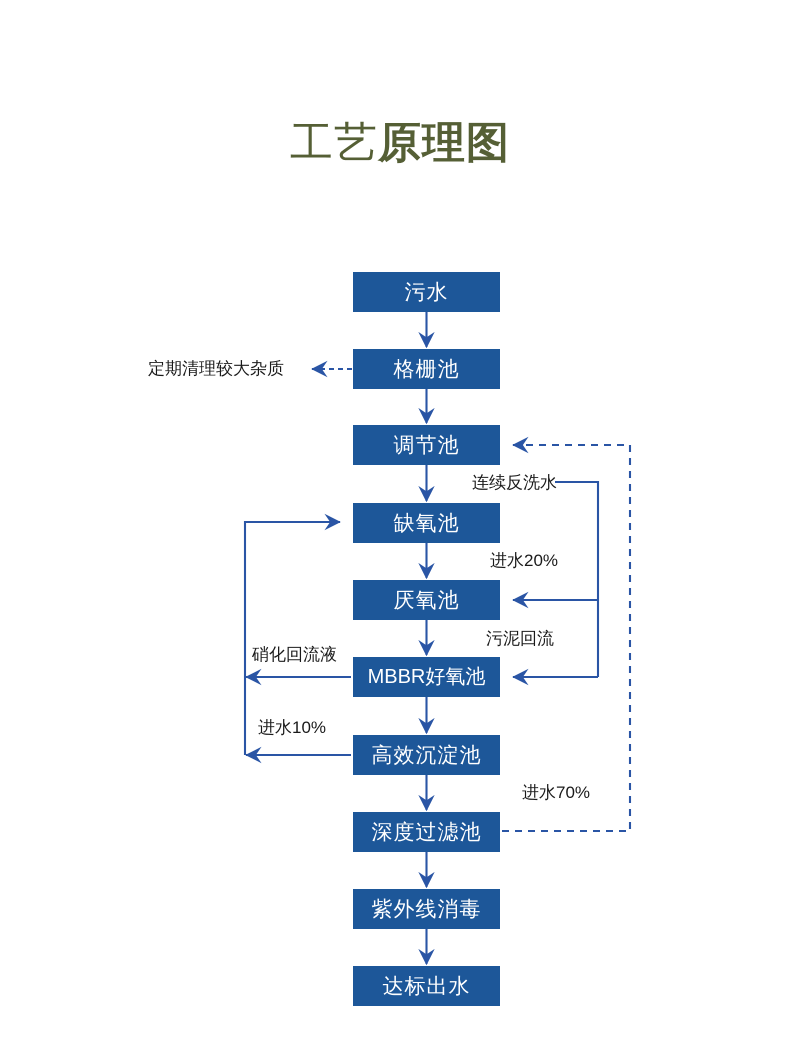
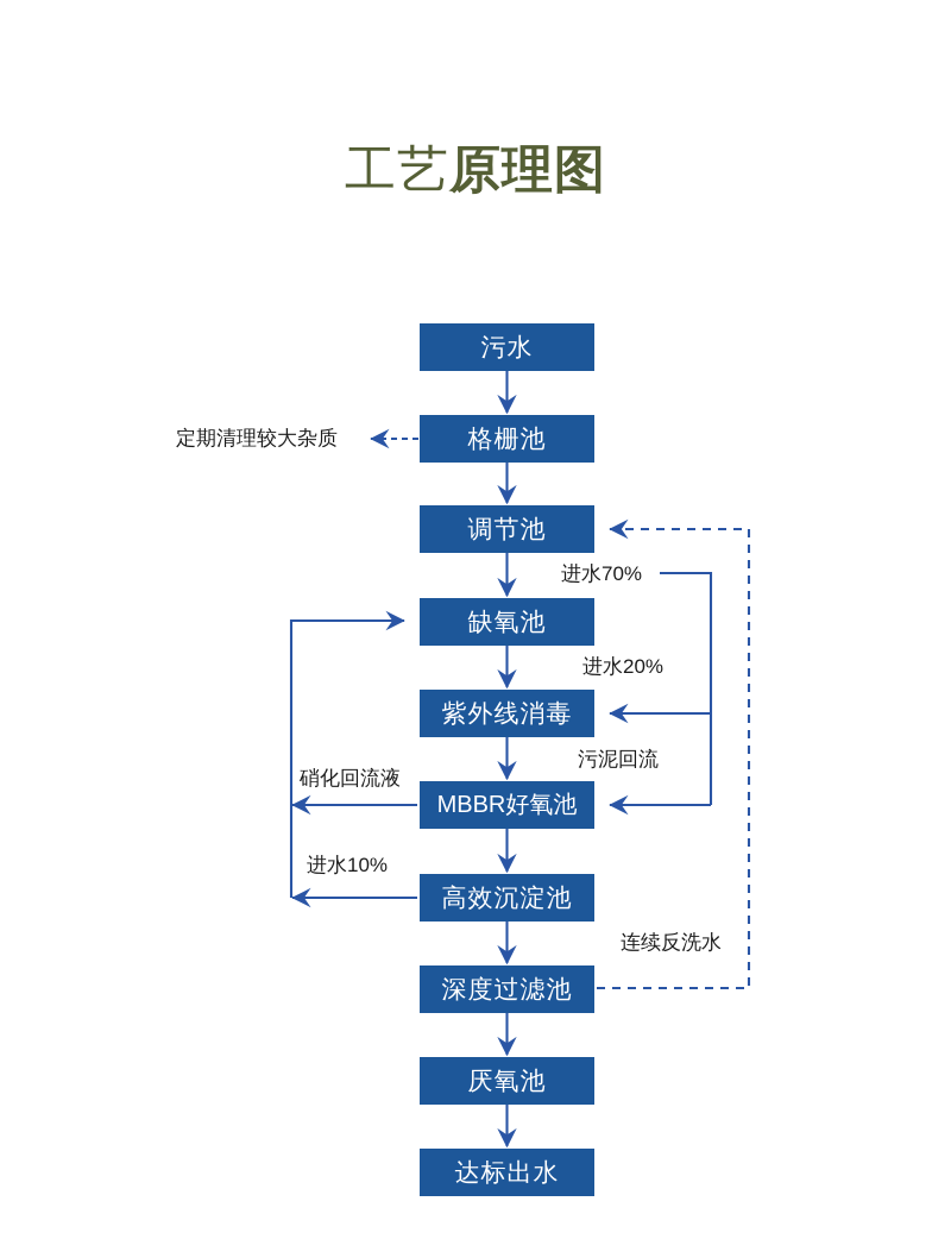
  工艺原理图
  污水
  格栅池
  调节池
  缺氧池
- 厌氧池
+ 紫外线消毒
  MBBR好氧池
  高效沉淀池
  深度过滤池
- 紫外线消毒
+ 厌氧池
  达标出水
  定期清理较大杂质
- 连续反洗水
+ 进水70%
  进水20%
  污泥回流
  硝化回流液
  进水10%
- 进水70%
+ 连续反洗水
